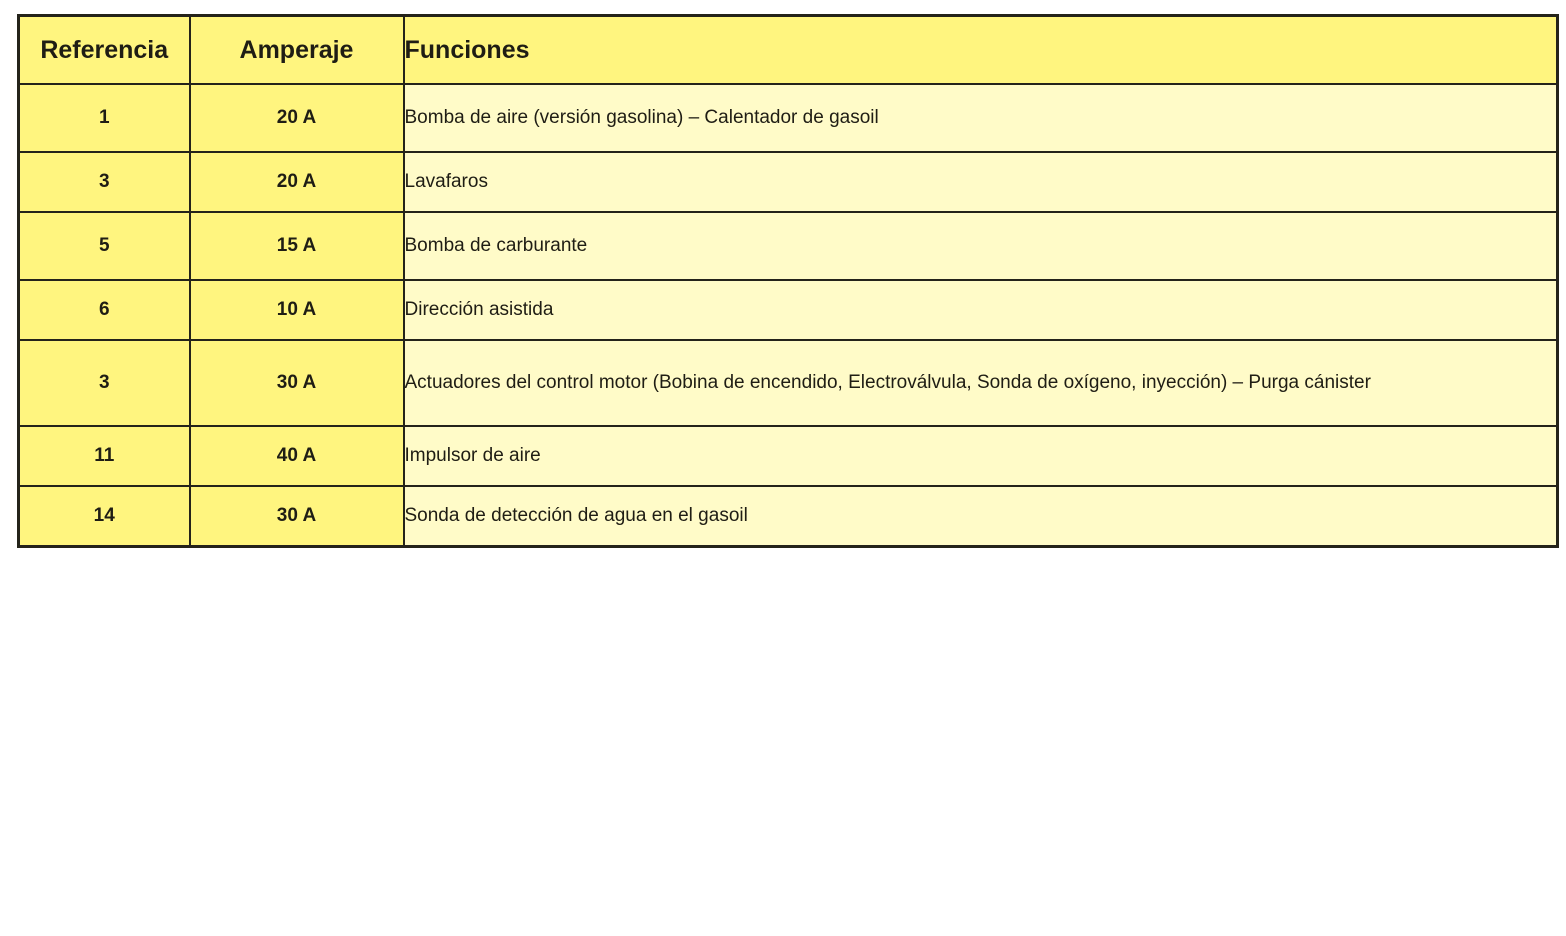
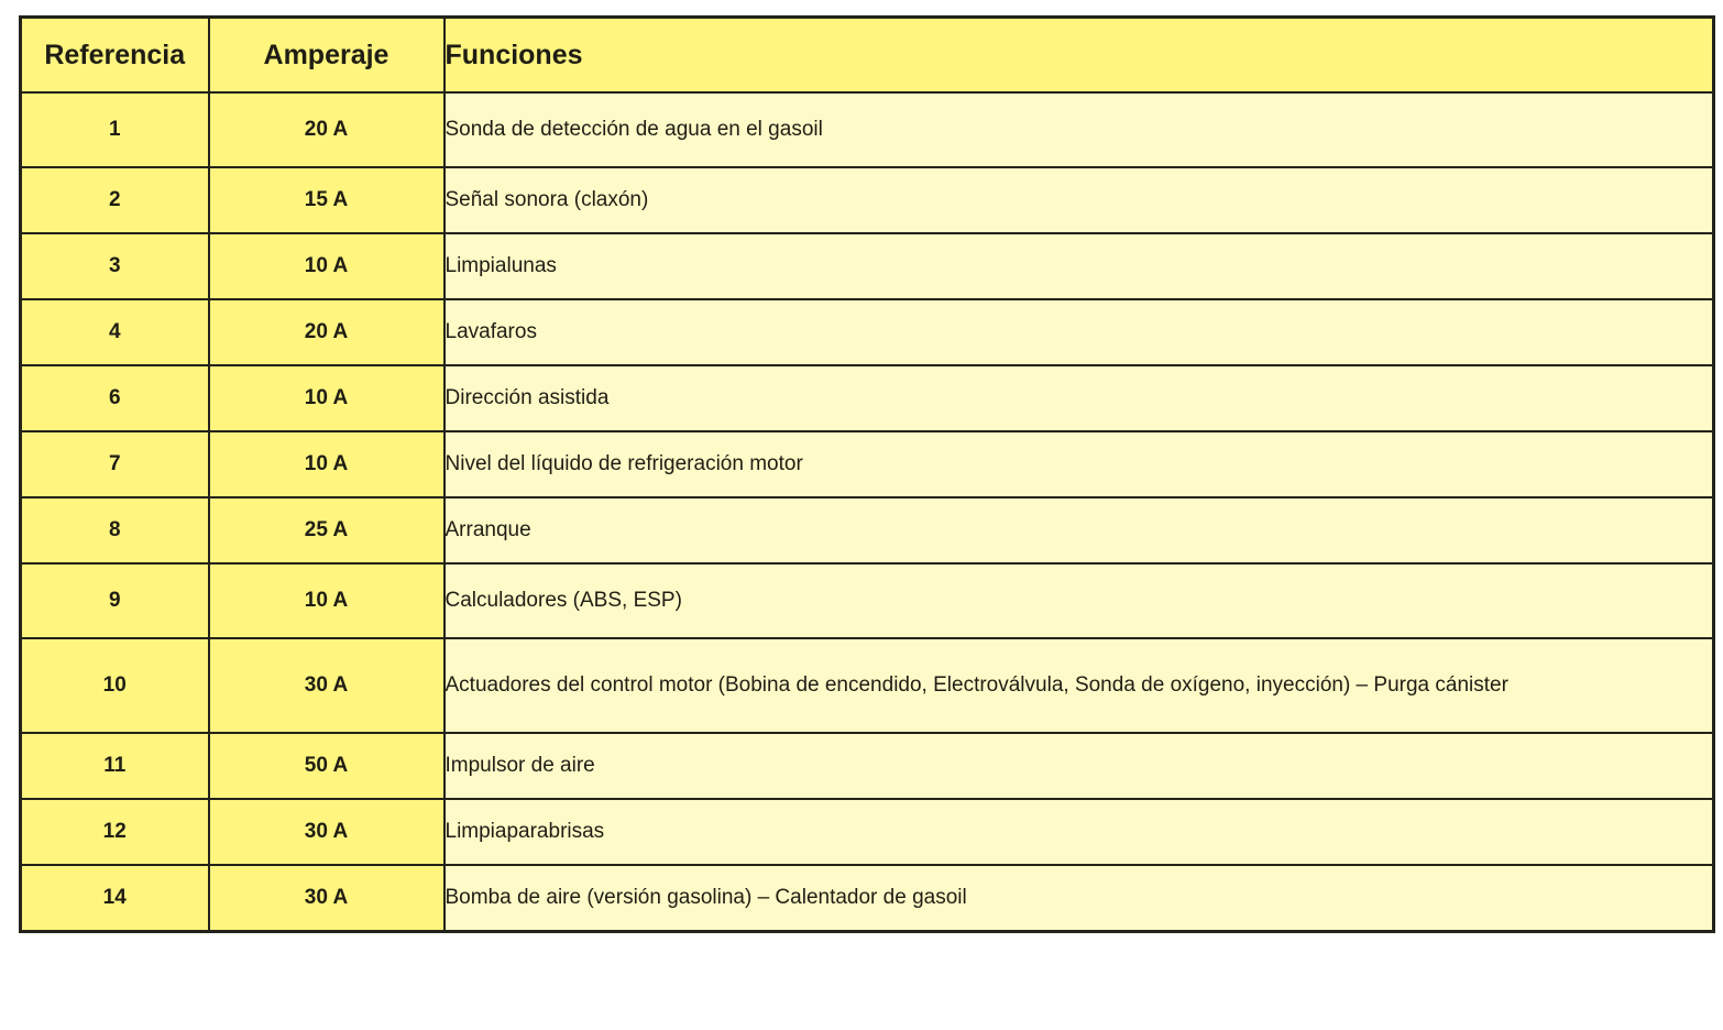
  Referencia	Amperaje	Funciones
- 1	20 A	Bomba de aire (versión gasolina) – Calentador de gasoil
+ 1	20 A	Sonda de detección de agua en el gasoil
+ 2	15 A	Señal sonora (claxón)
+ 3	10 A	Limpialunas
- 3	20 A	Lavafaros
+ 4	20 A	Lavafaros
- 5	15 A	Bomba de carburante
  6	10 A	Dirección asistida
+ 7	10 A	Nivel del líquido de refrigeración motor
+ 8	25 A	Arranque
+ 9	10 A	Calculadores (ABS, ESP)
- 3	30 A	Actuadores del control motor (Bobina de encendido, Electroválvula, Sonda de oxígeno, inyección) – Purga cánister
+ 10	30 A	Actuadores del control motor (Bobina de encendido, Electroválvula, Sonda de oxígeno, inyección) – Purga cánister
- 11	40 A	Impulsor de aire
+ 11	50 A	Impulsor de aire
+ 12	30 A	Limpiaparabrisas
- 14	30 A	Sonda de detección de agua en el gasoil
+ 14	30 A	Bomba de aire (versión gasolina) – Calentador de gasoil
